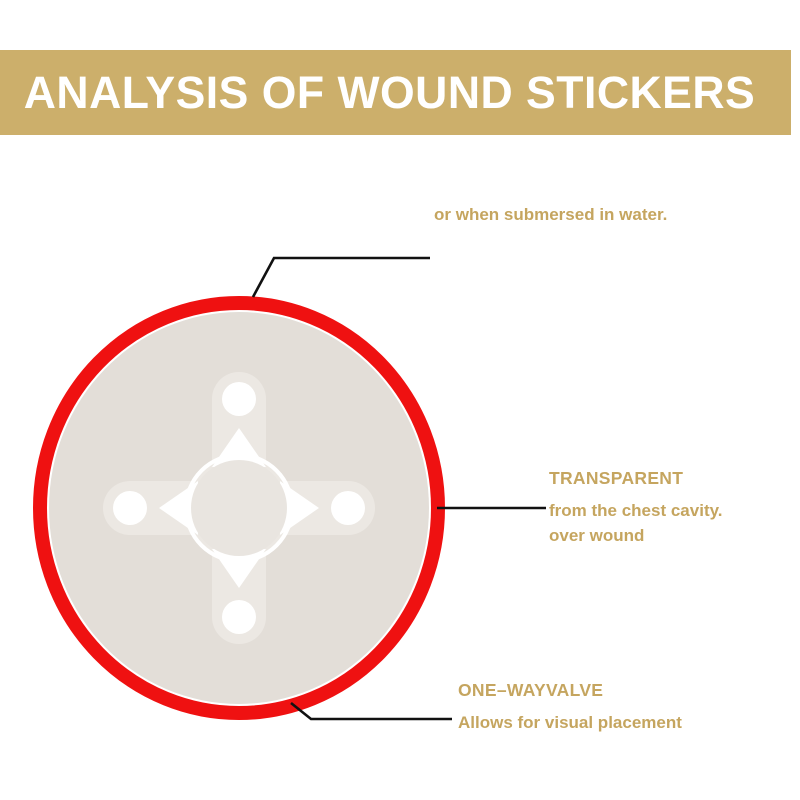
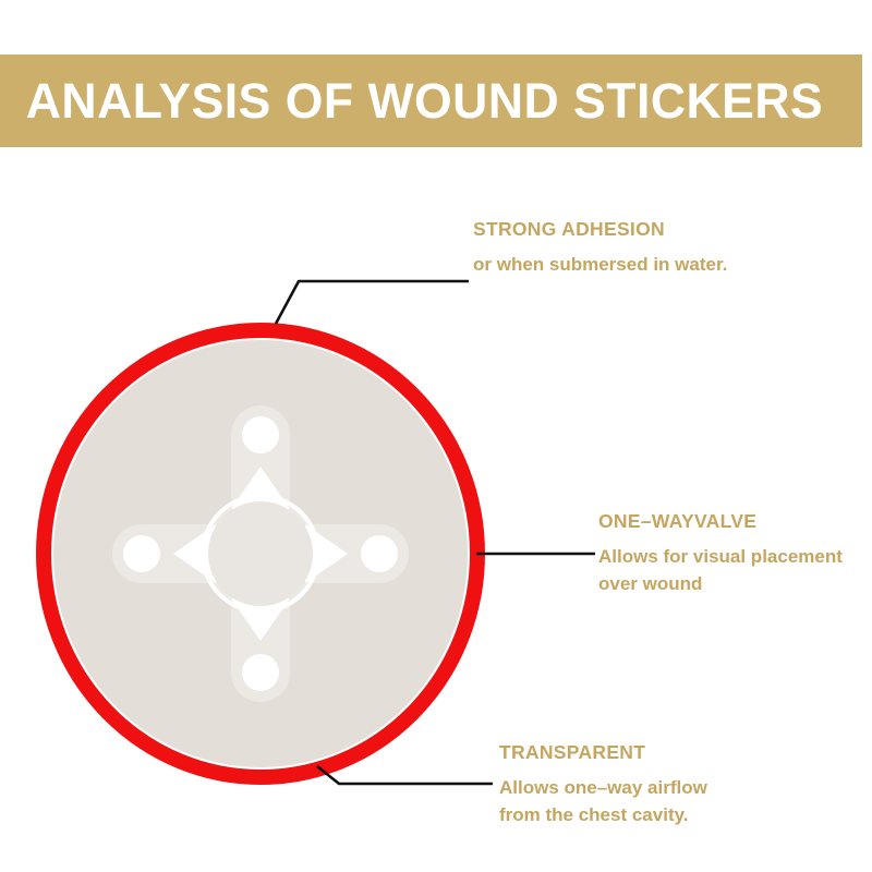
  ANALYSIS OF WOUND STICKERS
+ STRONG ADHESION
  or when submersed in water.
- TRANSPARENT
+ ONE–WAYVALVE
- from the chest cavity.
+ Allows for visual placement
  over wound
- ONE–WAYVALVE
+ TRANSPARENT
+ Allows one–way airflow
- Allows for visual placement
+ from the chest cavity.
